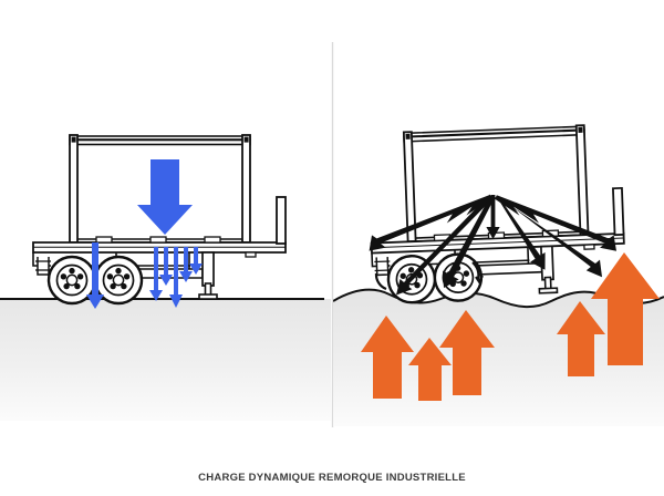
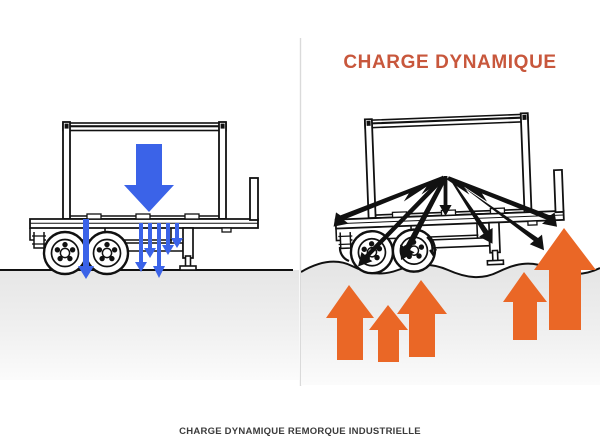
+ CHARGE DYNAMIQUE
  CHARGE DYNAMIQUE REMORQUE INDUSTRIELLE
